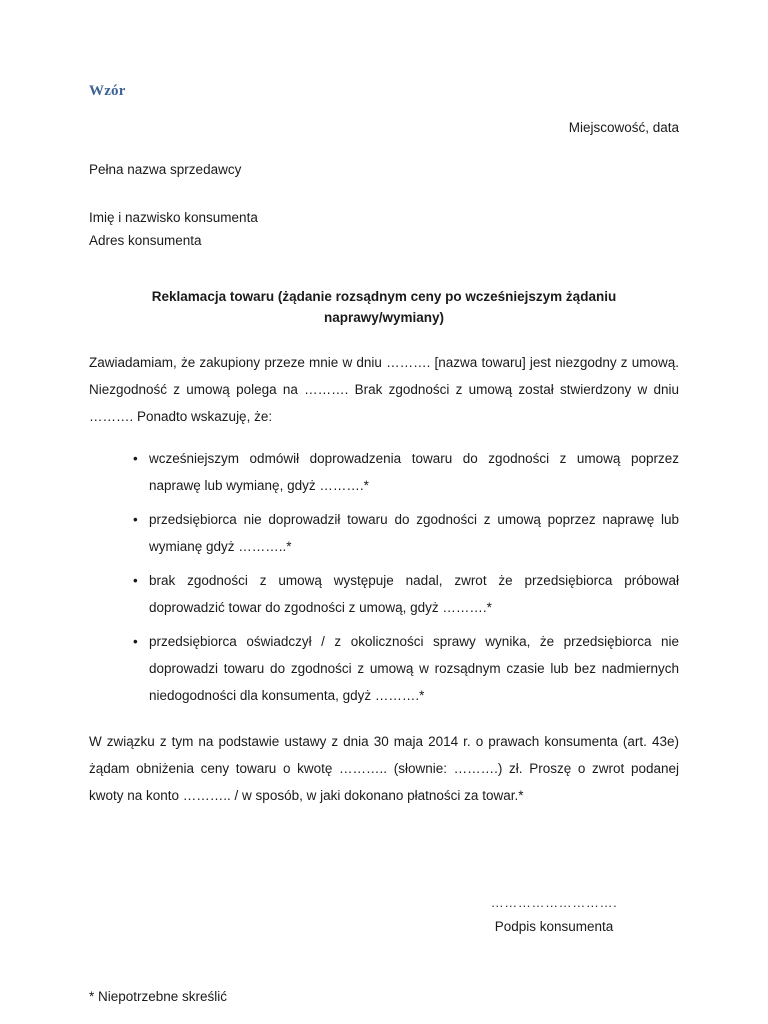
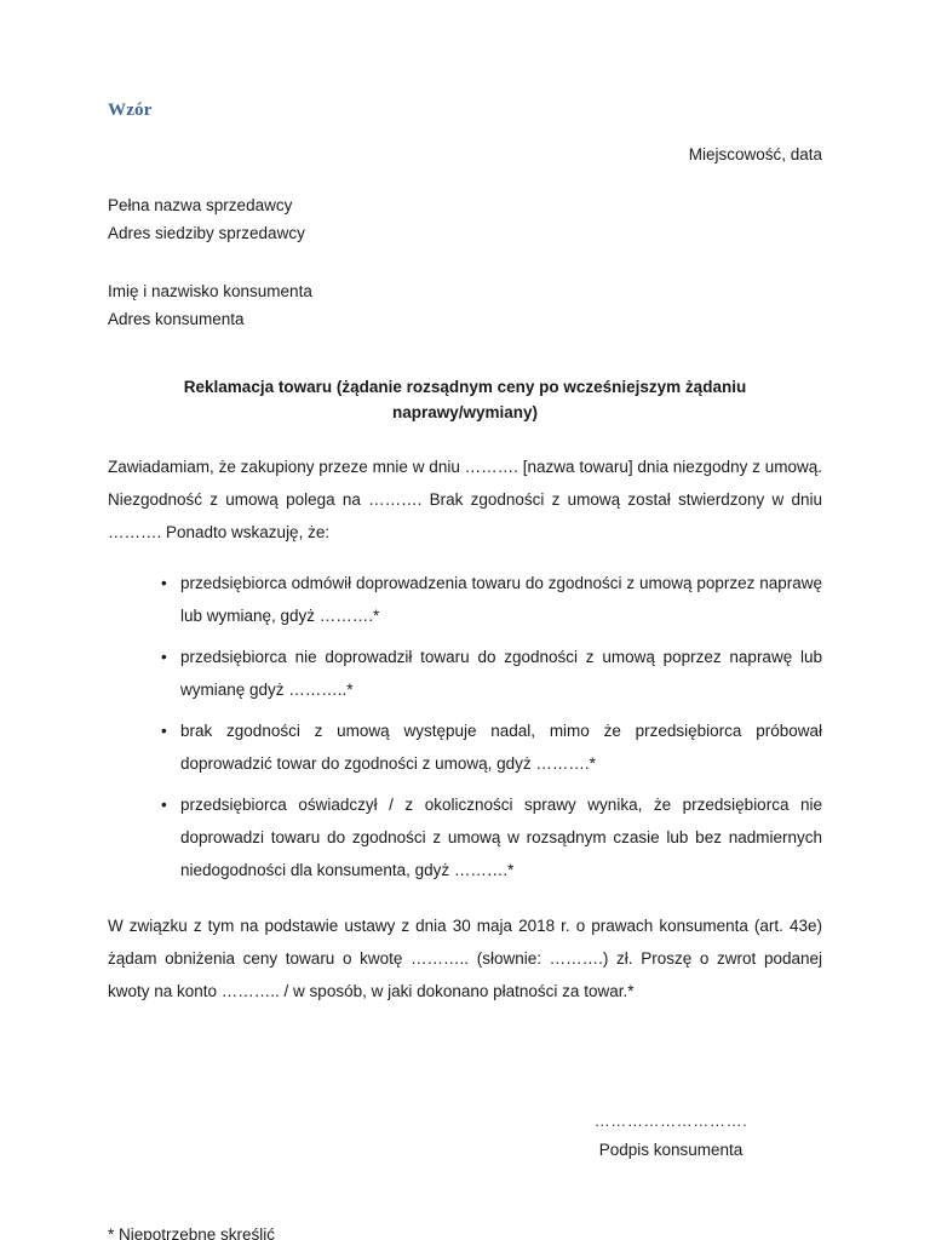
  Wzór
  Miejscowość, data
  Pełna nazwa sprzedawcy
+ Adres siedziby sprzedawcy
  Imię i nazwisko konsumenta
  Adres konsumenta
  Reklamacja towaru (żądanie rozsądnym ceny po wcześniejszym żądaniu naprawy/wymiany)
- Zawiadamiam, że zakupiony przeze mnie w dniu ………. [nazwa towaru] jest niezgodny z umową. Niezgodność z umową polega na ………. Brak zgodności z umową został stwierdzony w dniu ………. Ponadto wskazuję, że:
+ Zawiadamiam, że zakupiony przeze mnie w dniu ………. [nazwa towaru] dnia niezgodny z umową. Niezgodność z umową polega na ………. Brak zgodności z umową został stwierdzony w dniu ………. Ponadto wskazuję, że:
  •
- wcześniejszym odmówił doprowadzenia towaru do zgodności z umową poprzez naprawę lub wymianę, gdyż ……….*
+ przedsiębiorca odmówił doprowadzenia towaru do zgodności z umową poprzez naprawę lub wymianę, gdyż ……….*
  •
  przedsiębiorca nie doprowadził towaru do zgodności z umową poprzez naprawę lub wymianę gdyż ………..*
  •
- brak zgodności z umową występuje nadal, zwrot że przedsiębiorca próbował doprowadzić towar do zgodności z umową, gdyż ……….*
+ brak zgodności z umową występuje nadal, mimo że przedsiębiorca próbował doprowadzić towar do zgodności z umową, gdyż ……….*
  •
  przedsiębiorca oświadczył / z okoliczności sprawy wynika, że przedsiębiorca nie doprowadzi towaru do zgodności z umową w rozsądnym czasie lub bez nadmiernych niedogodności dla konsumenta, gdyż ……….*
- W związku z tym na podstawie ustawy z dnia 30 maja 2014 r. o prawach konsumenta (art. 43e) żądam obniżenia ceny towaru o kwotę ……….. (słownie: ……….) zł. Proszę o zwrot podanej kwoty na konto ……….. / w sposób, w jaki dokonano płatności za towar.*
+ W związku z tym na podstawie ustawy z dnia 30 maja 2018 r. o prawach konsumenta (art. 43e) żądam obniżenia ceny towaru o kwotę ……….. (słownie: ……….) zł. Proszę o zwrot podanej kwoty na konto ……….. / w sposób, w jaki dokonano płatności za towar.*
  ……………………….
  Podpis konsumenta
  * Niepotrzebne skreślić
